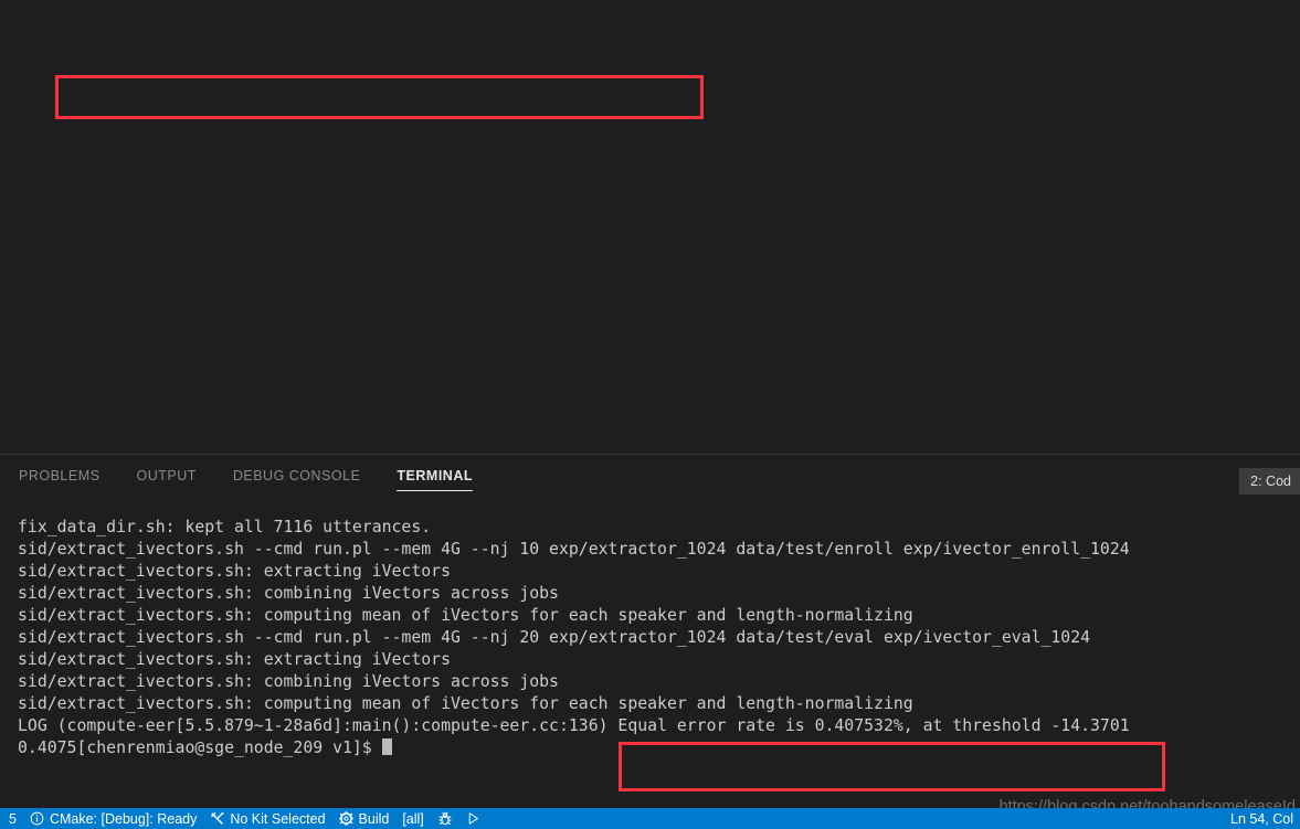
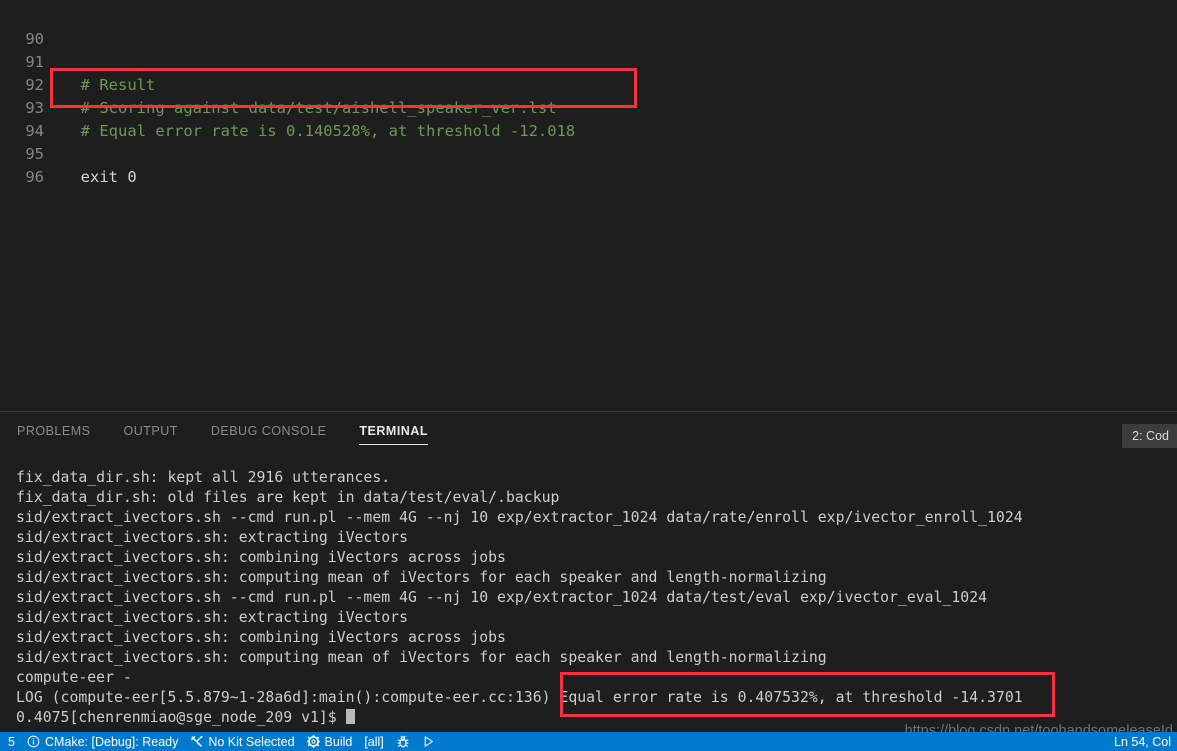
+ 90
+ 91
+ # Result
+ 92
+ # Scoring against data/test/aishell_speaker_ver.lst
+ 93
+ # Equal error rate is 0.140528%, at threshold -12.018
+ 94
+ 95
+ exit 0
+ 96
  PROBLEMS
  OUTPUT
  DEBUG CONSOLE
  TERMINAL
- fix_data_dir.sh: kept all 7116 utterances.
+ fix_data_dir.sh: kept all 2916 utterances.
+ fix_data_dir.sh: old files are kept in data/test/eval/.backup
- sid/extract_ivectors.sh --cmd run.pl --mem 4G --nj 10 exp/extractor_1024 data/test/enroll exp/ivector_enroll_1024
+ sid/extract_ivectors.sh --cmd run.pl --mem 4G --nj 10 exp/extractor_1024 data/rate/enroll exp/ivector_enroll_1024
  sid/extract_ivectors.sh: extracting iVectors
  sid/extract_ivectors.sh: combining iVectors across jobs
  sid/extract_ivectors.sh: computing mean of iVectors for each speaker and length-normalizing
- sid/extract_ivectors.sh --cmd run.pl --mem 4G --nj 20 exp/extractor_1024 data/test/eval exp/ivector_eval_1024
+ sid/extract_ivectors.sh --cmd run.pl --mem 4G --nj 10 exp/extractor_1024 data/test/eval exp/ivector_eval_1024
  sid/extract_ivectors.sh: extracting iVectors
  sid/extract_ivectors.sh: combining iVectors across jobs
  sid/extract_ivectors.sh: computing mean of iVectors for each speaker and length-normalizing
+ compute-eer -
  LOG (compute-eer[5.5.879~1-28a6d]:main():compute-eer.cc:136) Equal error rate is 0.407532%, at threshold -14.3701
  0.4075[chenrenmiao@sge_node_209 v1]$
  2: Cod
  https://blog.csdn.net/toohandsomeleaseId
  5
  CMake: [Debug]: Ready
  No Kit Selected
  Build
  [all]
  Ln 54, Col
